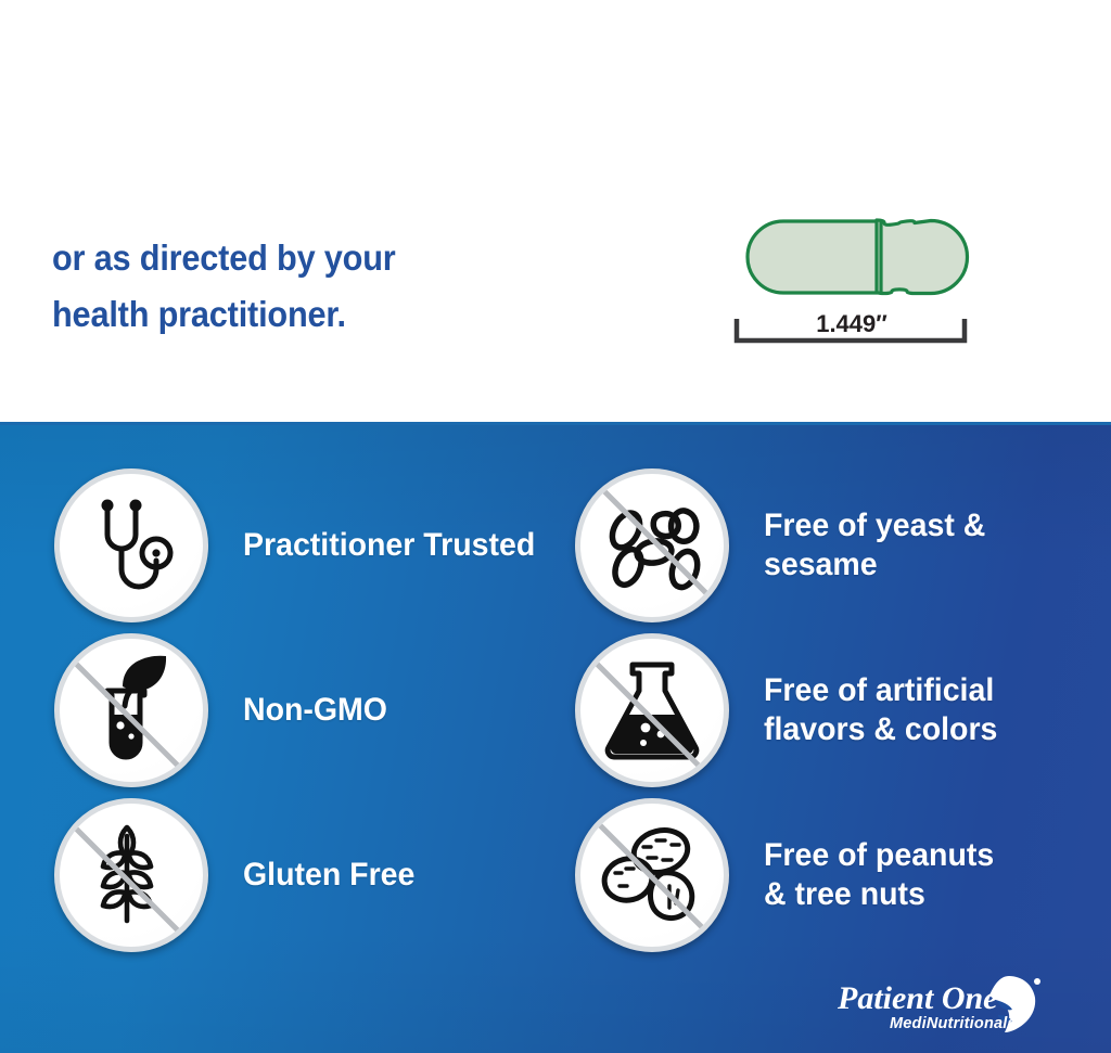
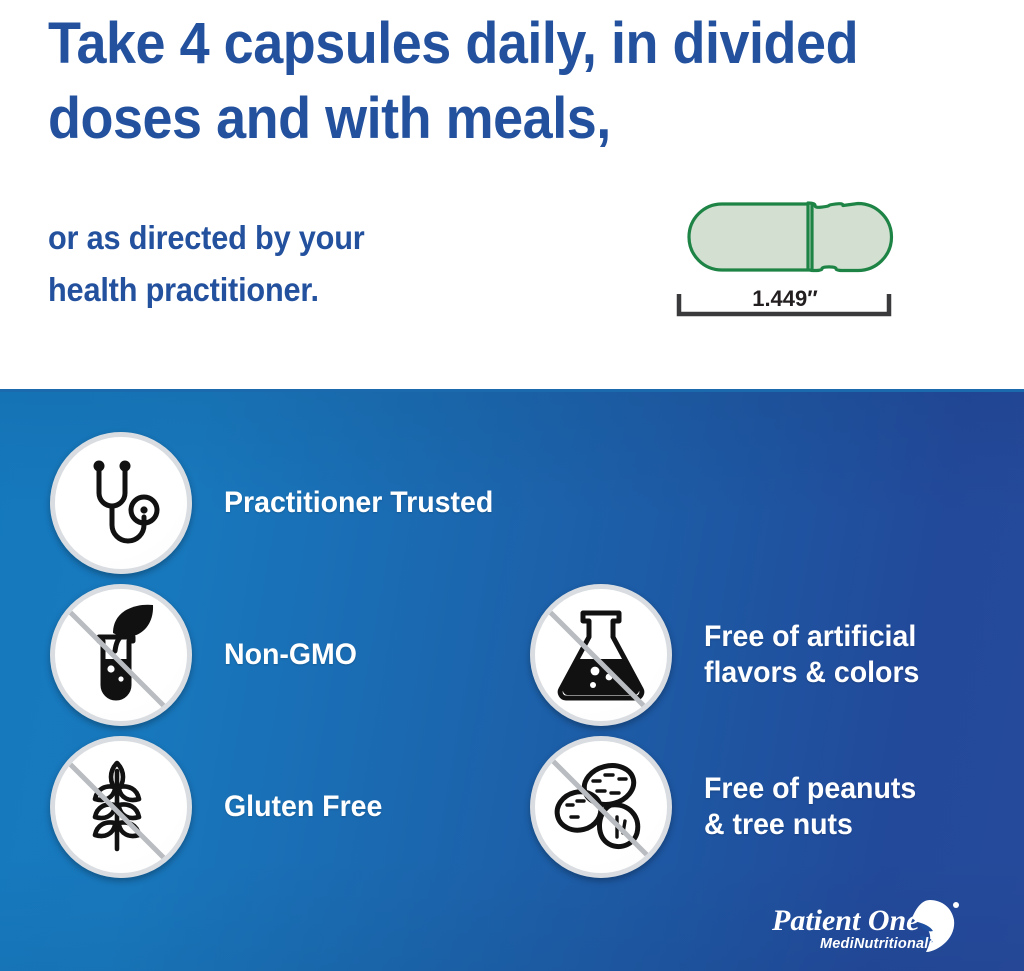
+ Take 4 capsules daily, in divided
+ doses and with meals,
  or as directed by your
  health practitioner.
  1.449″
  Practitioner Trusted
  Non-GMO
  Gluten Free
- Free of yeast &
- sesame
  Free of artificial
  flavors & colors
  Free of peanuts
  & tree nuts
  Patient One
  MediNutritionals
